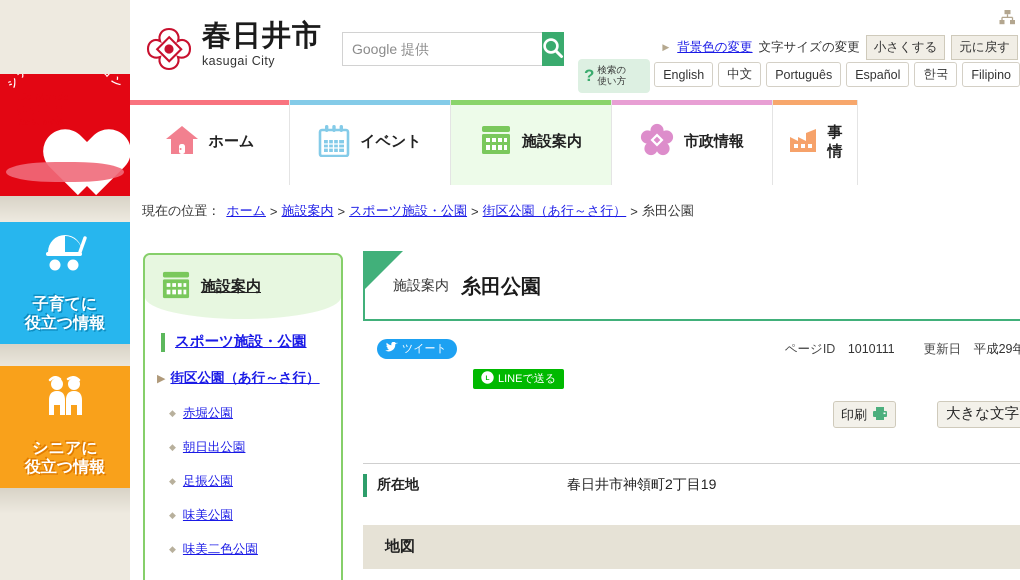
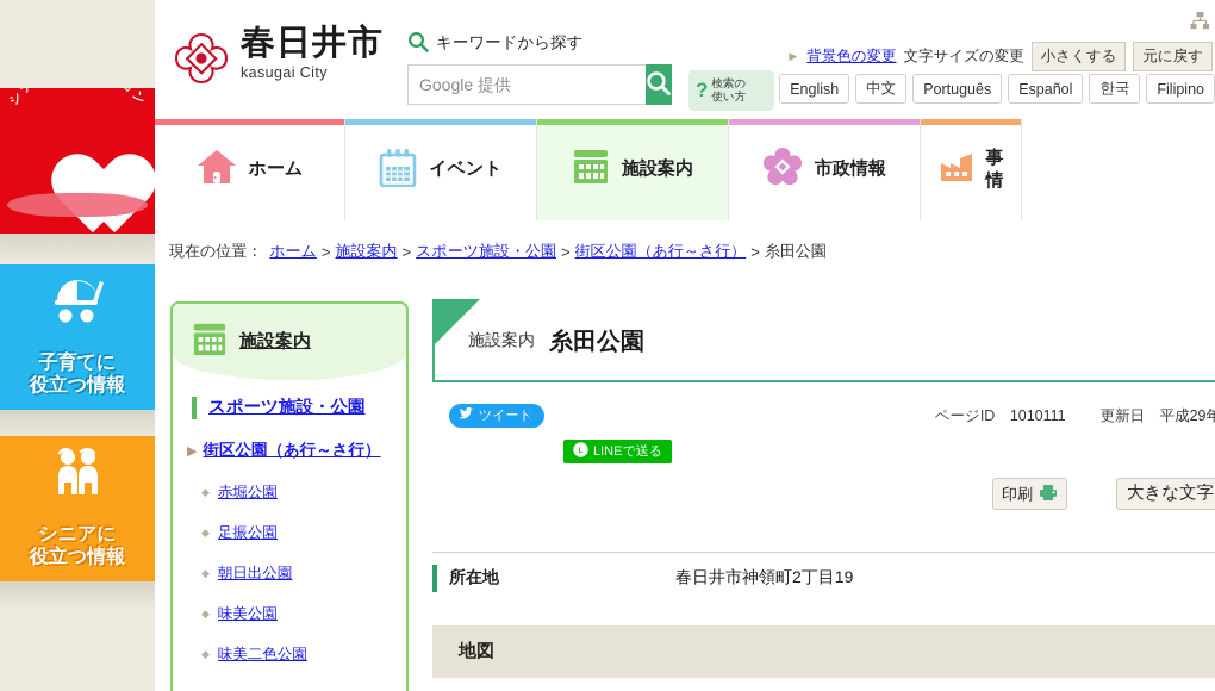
  子育てに
  役立つ情報
  シニアに
  役立つ情報
  春日井市
  kasugai City
+ キーワードから探す
  Google 提供
  ?
  検索の
  使い方
  ▶
  背景色の変更
  文字サイズの変更
  小さくする
  元に戻す
  English
  中文
  Português
  Español
  한국
  Filipino
  ホーム
  イベント
  施設案内
  市政情報
  事
  情
  現在の位置：
  ホーム
  >
  施設案内
  >
  スポーツ施設・公園
  >
  街区公園（あ行～さ行）
  >
  糸田公園
  施設案内
  スポーツ施設・公園
  ▶
  街区公園（あ行～さ行）
  ◆
  赤堀公園
  ◆
- 朝日出公園
+ 足振公園
  ◆
- 足振公園
+ 朝日出公園
  ◆
  味美公園
  ◆
  味美二色公園
  施設案内
  糸田公園
  ツイート
  LINEで送る
  ページID 1010111 更新日 平成29年
  印刷
  大きな文字
  所在地
  春日井市神領町2丁目19
  地図
